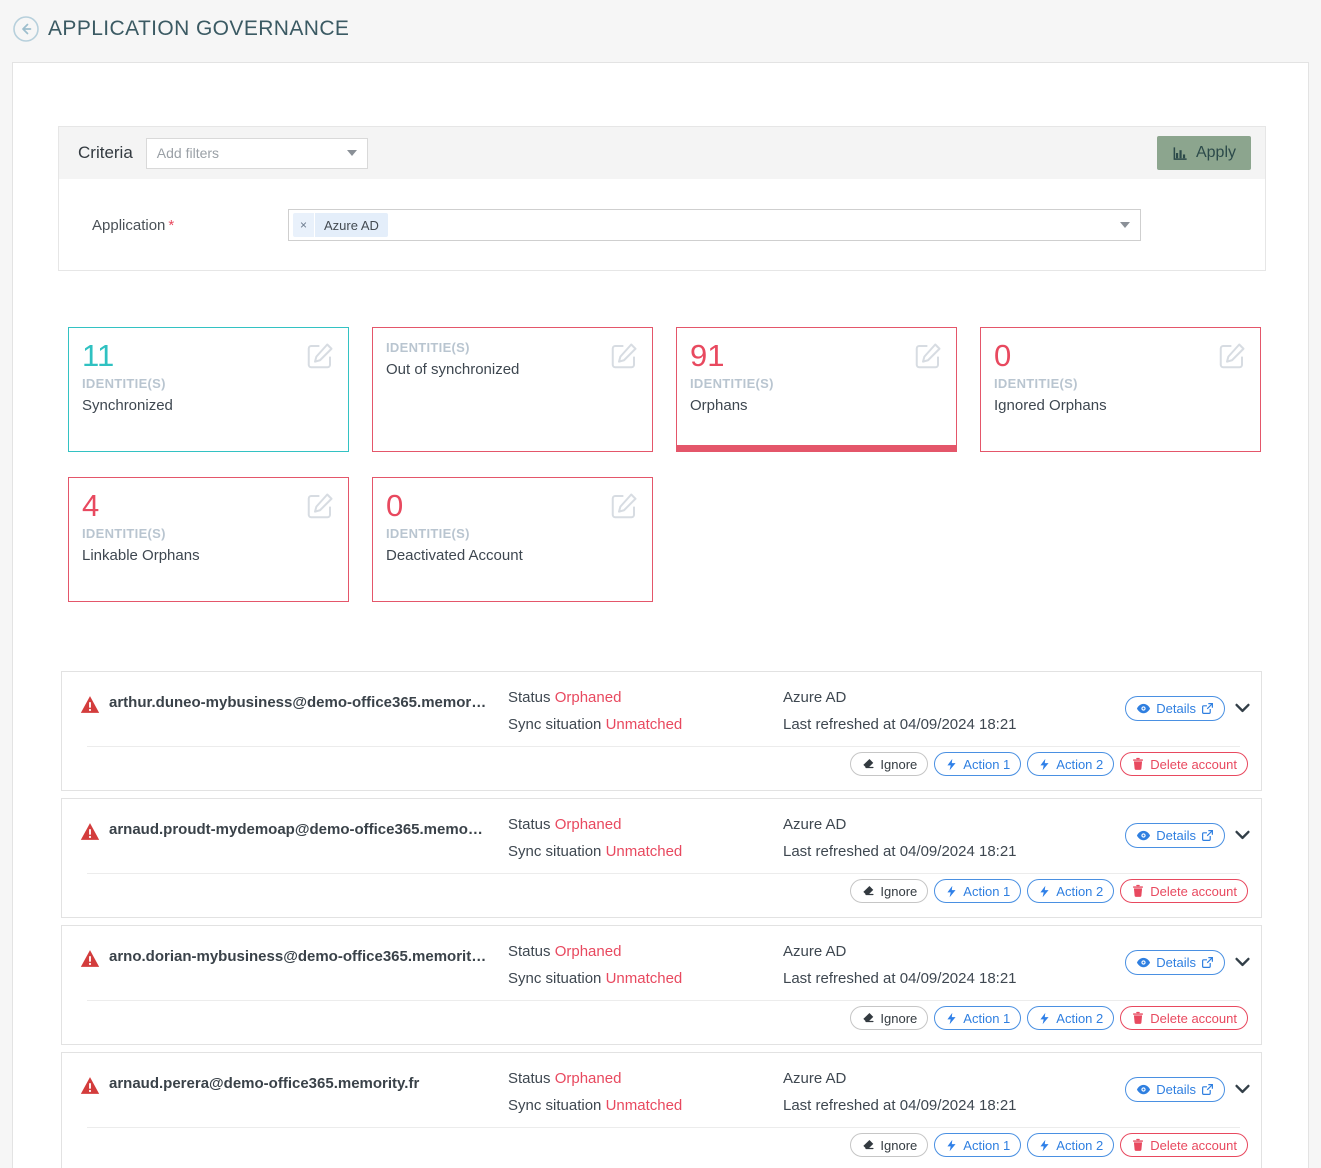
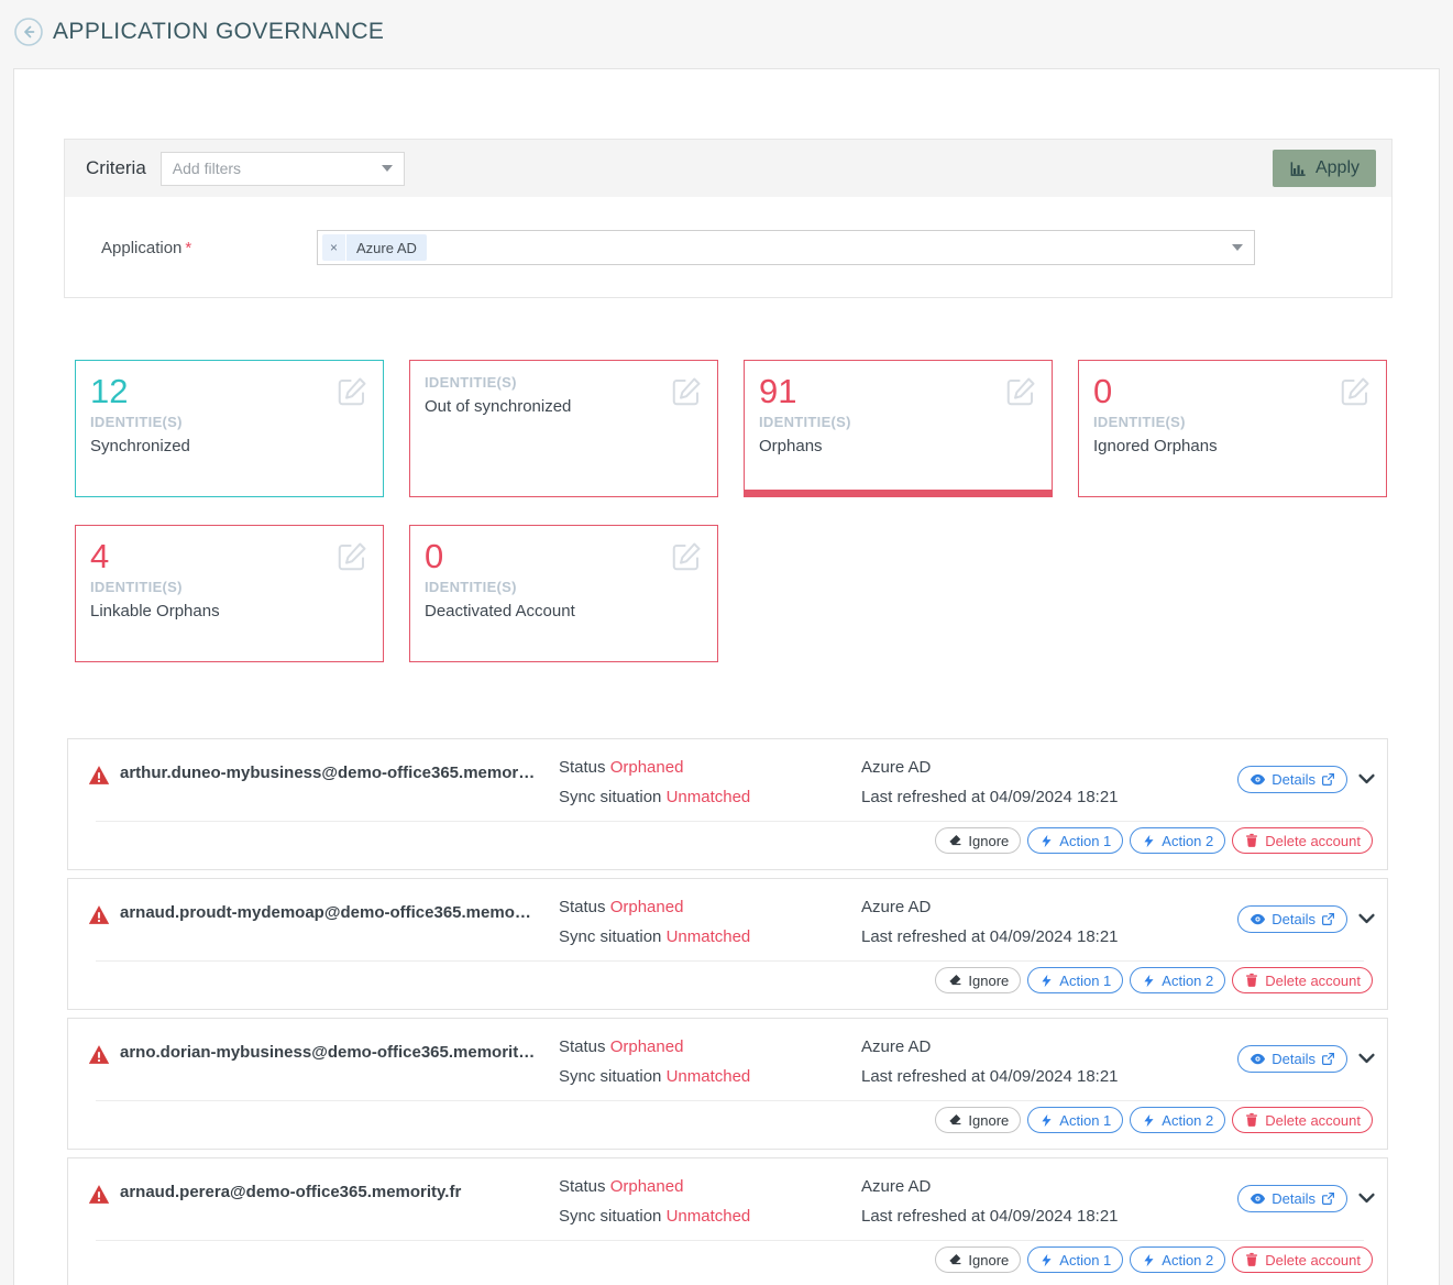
  APPLICATION GOVERNANCE
  Criteria
  Add filters
  Apply
  Application *
  ×
  Azure AD
- 11
+ 12
  IDENTITIE(S)
  Synchronized
  IDENTITIE(S)
  Out of synchronized
  91
  IDENTITIE(S)
  Orphans
  0
  IDENTITIE(S)
  Ignored Orphans
  4
  IDENTITIE(S)
  Linkable Orphans
  0
  IDENTITIE(S)
  Deactivated Account
  arthur.duneo-mybusiness@demo-office365.memor…
  Status Orphaned
  Sync situation Unmatched
  Azure AD
  Last refreshed at 04/09/2024 18:21
  Details
  Ignore
  Action 1
  Action 2
  Delete account
  arnaud.proudt-mydemoap@demo-office365.memo…
  Status Orphaned
  Sync situation Unmatched
  Azure AD
  Last refreshed at 04/09/2024 18:21
  Details
  Ignore
  Action 1
  Action 2
  Delete account
  arno.dorian-mybusiness@demo-office365.memorit…
  Status Orphaned
  Sync situation Unmatched
  Azure AD
  Last refreshed at 04/09/2024 18:21
  Details
  Ignore
  Action 1
  Action 2
  Delete account
  arnaud.perera@demo-office365.memority.fr
  Status Orphaned
  Sync situation Unmatched
  Azure AD
  Last refreshed at 04/09/2024 18:21
  Details
  Ignore
  Action 1
  Action 2
  Delete account
